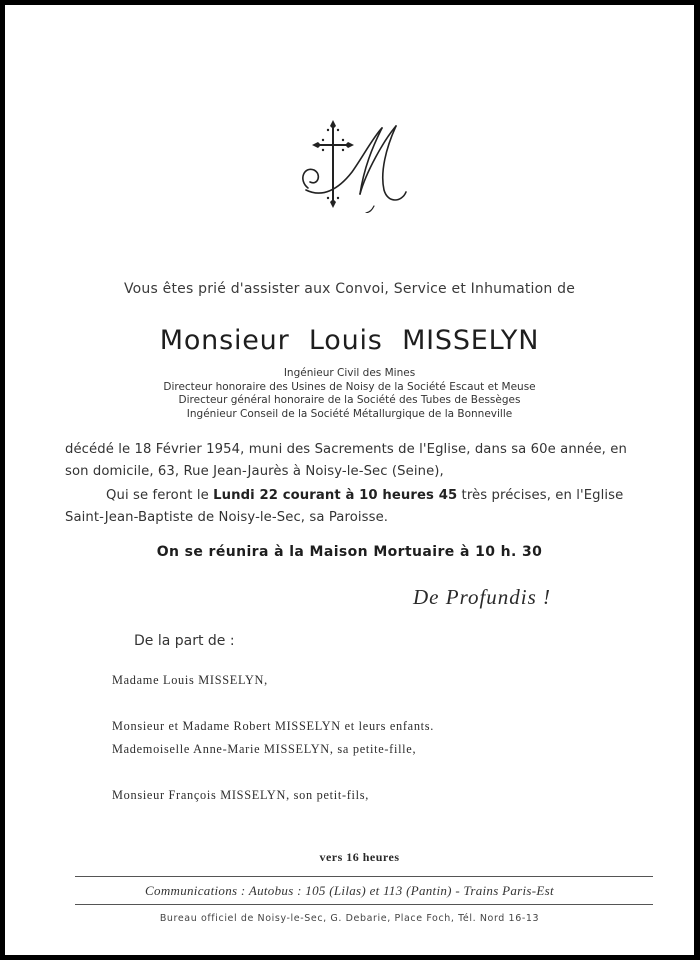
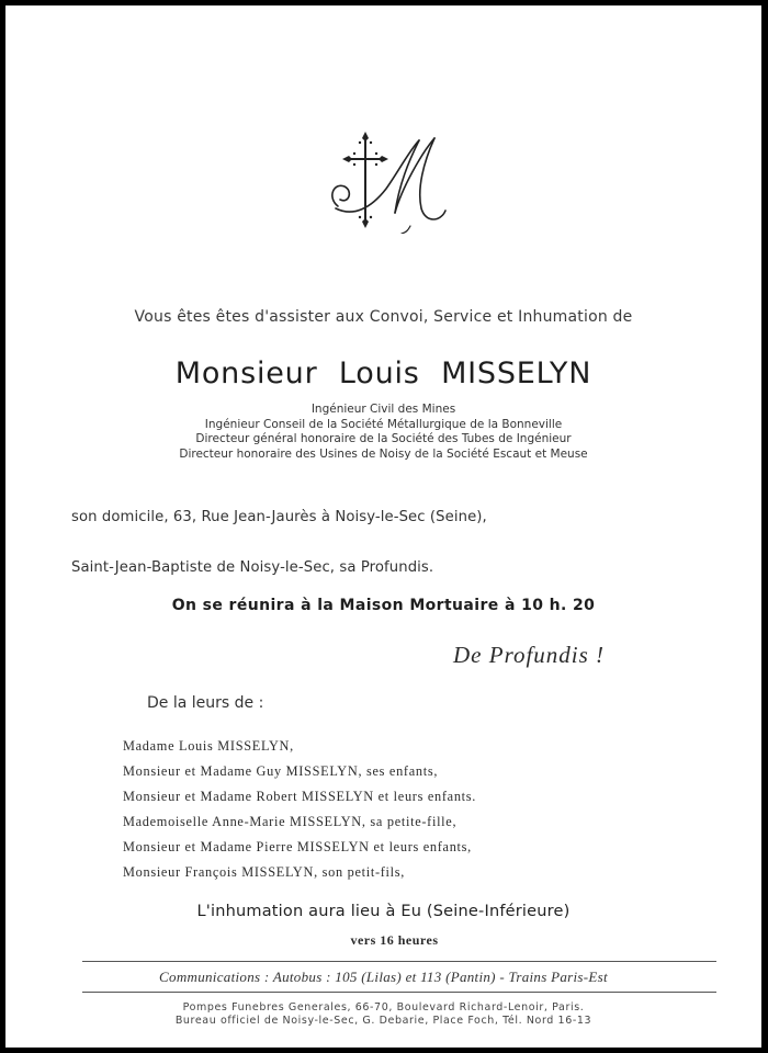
- Vous êtes prié d'assister aux Convoi, Service et Inhumation de
+ Vous êtes êtes d'assister aux Convoi, Service et Inhumation de
  Monsieur Louis MISSELYN
  Ingénieur Civil des Mines
- Directeur honoraire des Usines de Noisy de la Société Escaut et Meuse
+ Ingénieur Conseil de la Société Métallurgique de la Bonneville
- Directeur général honoraire de la Société des Tubes de Bessèges
+ Directeur général honoraire de la Société des Tubes de Ingénieur
- Ingénieur Conseil de la Société Métallurgique de la Bonneville
+ Directeur honoraire des Usines de Noisy de la Société Escaut et Meuse
- décédé le 18 Février 1954, muni des Sacrements de l'Eglise, dans sa 60e année, en
  son domicile, 63, Rue Jean-Jaurès à Noisy-le-Sec (Seine),
- Qui se feront le Lundi 22 courant à 10 heures 45 très précises, en l'Eglise
- Saint-Jean-Baptiste de Noisy-le-Sec, sa Paroisse.
+ Saint-Jean-Baptiste de Noisy-le-Sec, sa Profundis.
- On se réunira à la Maison Mortuaire à 10 h. 30
+ On se réunira à la Maison Mortuaire à 10 h. 20
  De Profundis !
- De la part de :
+ De la leurs de :
  Madame Louis MISSELYN,
+ Monsieur et Madame Guy MISSELYN, ses enfants,
  Monsieur et Madame Robert MISSELYN et leurs enfants.
  Mademoiselle Anne-Marie MISSELYN, sa petite-fille,
+ Monsieur et Madame Pierre MISSELYN et leurs enfants,
  Monsieur François MISSELYN, son petit-fils,
+ L'inhumation aura lieu à Eu (Seine-Inférieure)
  vers 16 heures
  Communications : Autobus : 105 (Lilas) et 113 (Pantin) - Trains Paris-Est
+ Pompes Funebres Generales, 66-70, Boulevard Richard-Lenoir, Paris.
  Bureau officiel de Noisy-le-Sec, G. Debarie, Place Foch, Tél. Nord 16-13
